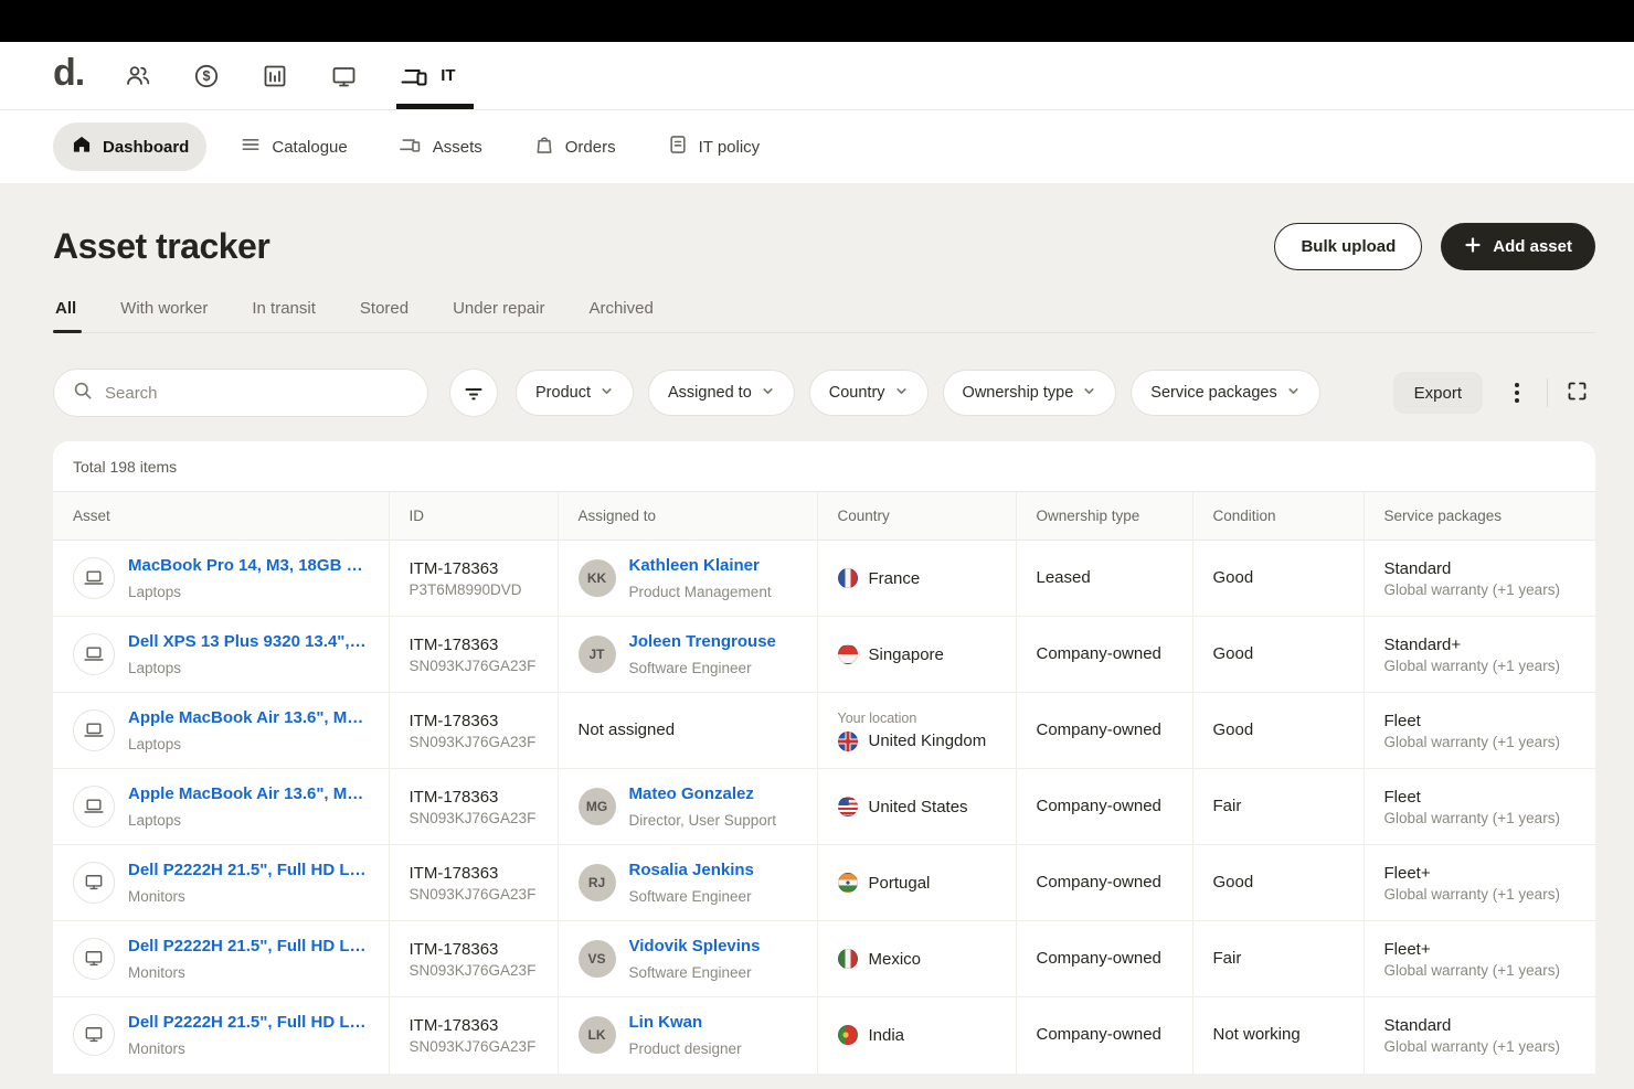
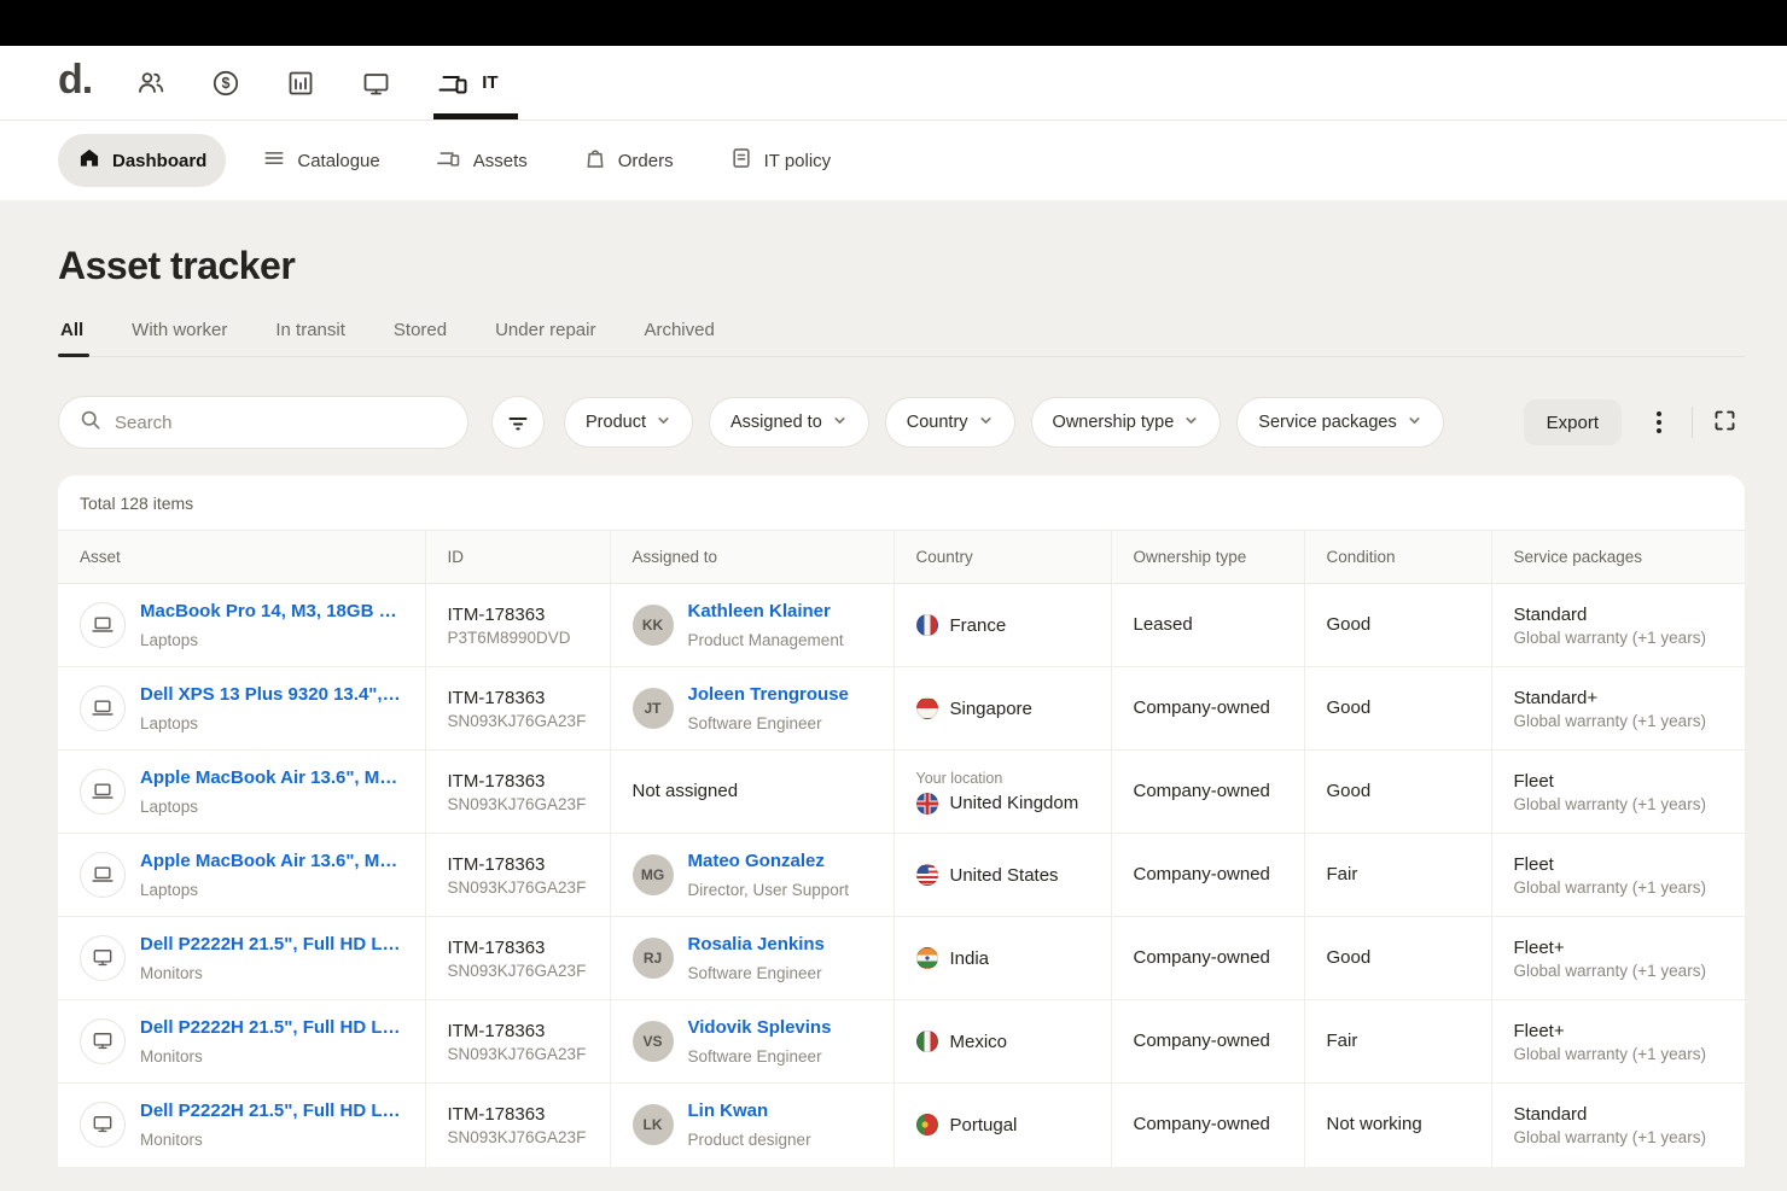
  d.
  $
  IT
  Dashboard
  Catalogue
  Assets
  Orders
  IT policy
  Asset tracker
- Bulk upload
- Add asset
  All
  With worker
  In transit
  Stored
  Under repair
  Archived
  Search
  Product
  Assigned to
  Country
  Ownership type
  Service packages
  Export
- Total 198 items
+ Total 128 items
  Asset	ID	Assigned to	Country	Ownership type	Condition	Service packages
  MacBook Pro 14, M3, 18GB R..Laptops	ITM-178363P3T6M8990DVD	KKKathleen KlainerProduct Management	France	Leased	Good	StandardGlobal warranty (+1 years)
  Dell XPS 13 Plus 9320 13.4", i..Laptops	ITM-178363SN093KJ76GA23F	JTJoleen TrengrouseSoftware Engineer	Singapore	Company-owned	Good	Standard+Global warranty (+1 years)
  Apple MacBook Air 13.6", M2...Laptops	ITM-178363SN093KJ76GA23F	Not assigned	Your locationUnited Kingdom	Company-owned	Good	FleetGlobal warranty (+1 years)
  Apple MacBook Air 13.6", M2...Laptops	ITM-178363SN093KJ76GA23F	MGMateo GonzalezDirector, User Support	United States	Company-owned	Fair	FleetGlobal warranty (+1 years)
- Dell P2222H 21.5", Full HD LE..Monitors	ITM-178363SN093KJ76GA23F	RJRosalia JenkinsSoftware Engineer	Portugal	Company-owned	Good	Fleet+Global warranty (+1 years)
+ Dell P2222H 21.5", Full HD LE..Monitors	ITM-178363SN093KJ76GA23F	RJRosalia JenkinsSoftware Engineer	India	Company-owned	Good	Fleet+Global warranty (+1 years)
  Dell P2222H 21.5", Full HD LE..Monitors	ITM-178363SN093KJ76GA23F	VSVidovik SplevinsSoftware Engineer	Mexico	Company-owned	Fair	Fleet+Global warranty (+1 years)
- Dell P2222H 21.5", Full HD LE..Monitors	ITM-178363SN093KJ76GA23F	LKLin KwanProduct designer	India	Company-owned	Not working	StandardGlobal warranty (+1 years)
+ Dell P2222H 21.5", Full HD LE..Monitors	ITM-178363SN093KJ76GA23F	LKLin KwanProduct designer	Portugal	Company-owned	Not working	StandardGlobal warranty (+1 years)
